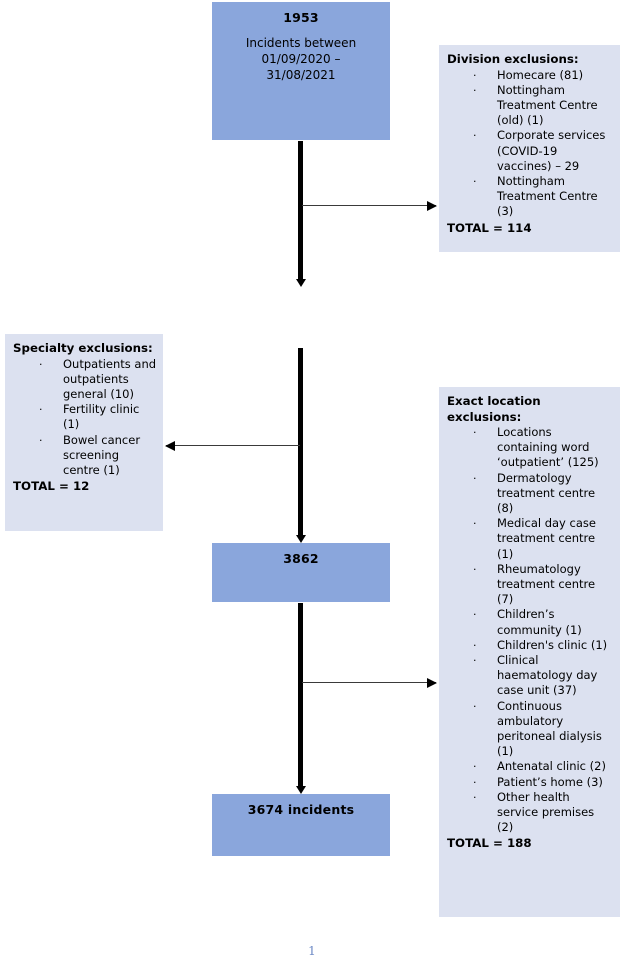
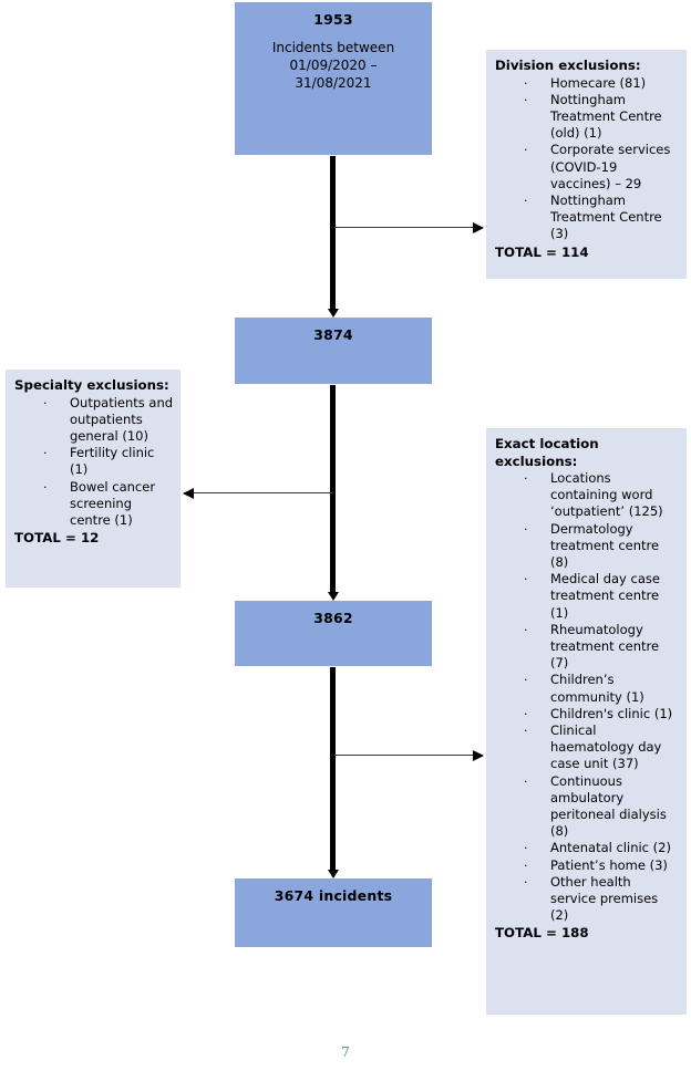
  1953
  Incidents between 01/09/2020 – 31/08/2021
+ 3874
  3862
  3674 incidents
  Division exclusions:
  ·
  Homecare (81)
  ·
  Nottingham Treatment Centre (old) (1)
  ·
  Corporate services (COVID-19 vaccines) – 29
  ·
  Nottingham Treatment Centre (3)
  TOTAL = 114
  Specialty exclusions:
  ·
  Outpatients and outpatients general (10)
  ·
  Fertility clinic (1)
  ·
  Bowel cancer screening centre (1)
  TOTAL = 12
  Exact location exclusions:
  ·
  Locations containing word ‘outpatient’ (125)
  ·
  Dermatology treatment centre (8)
  ·
  Medical day case treatment centre (1)
  ·
  Rheumatology treatment centre (7)
  ·
  Children’s community (1)
  ·
  Children's clinic (1)
  ·
  Clinical haematology day case unit (37)
  ·
- Continuous ambulatory peritoneal dialysis (1)
+ Continuous ambulatory peritoneal dialysis (8)
  ·
  Antenatal clinic (2)
  ·
  Patient’s home (3)
  ·
  Other health service premises (2)
  TOTAL = 188
- 1
+ 7
